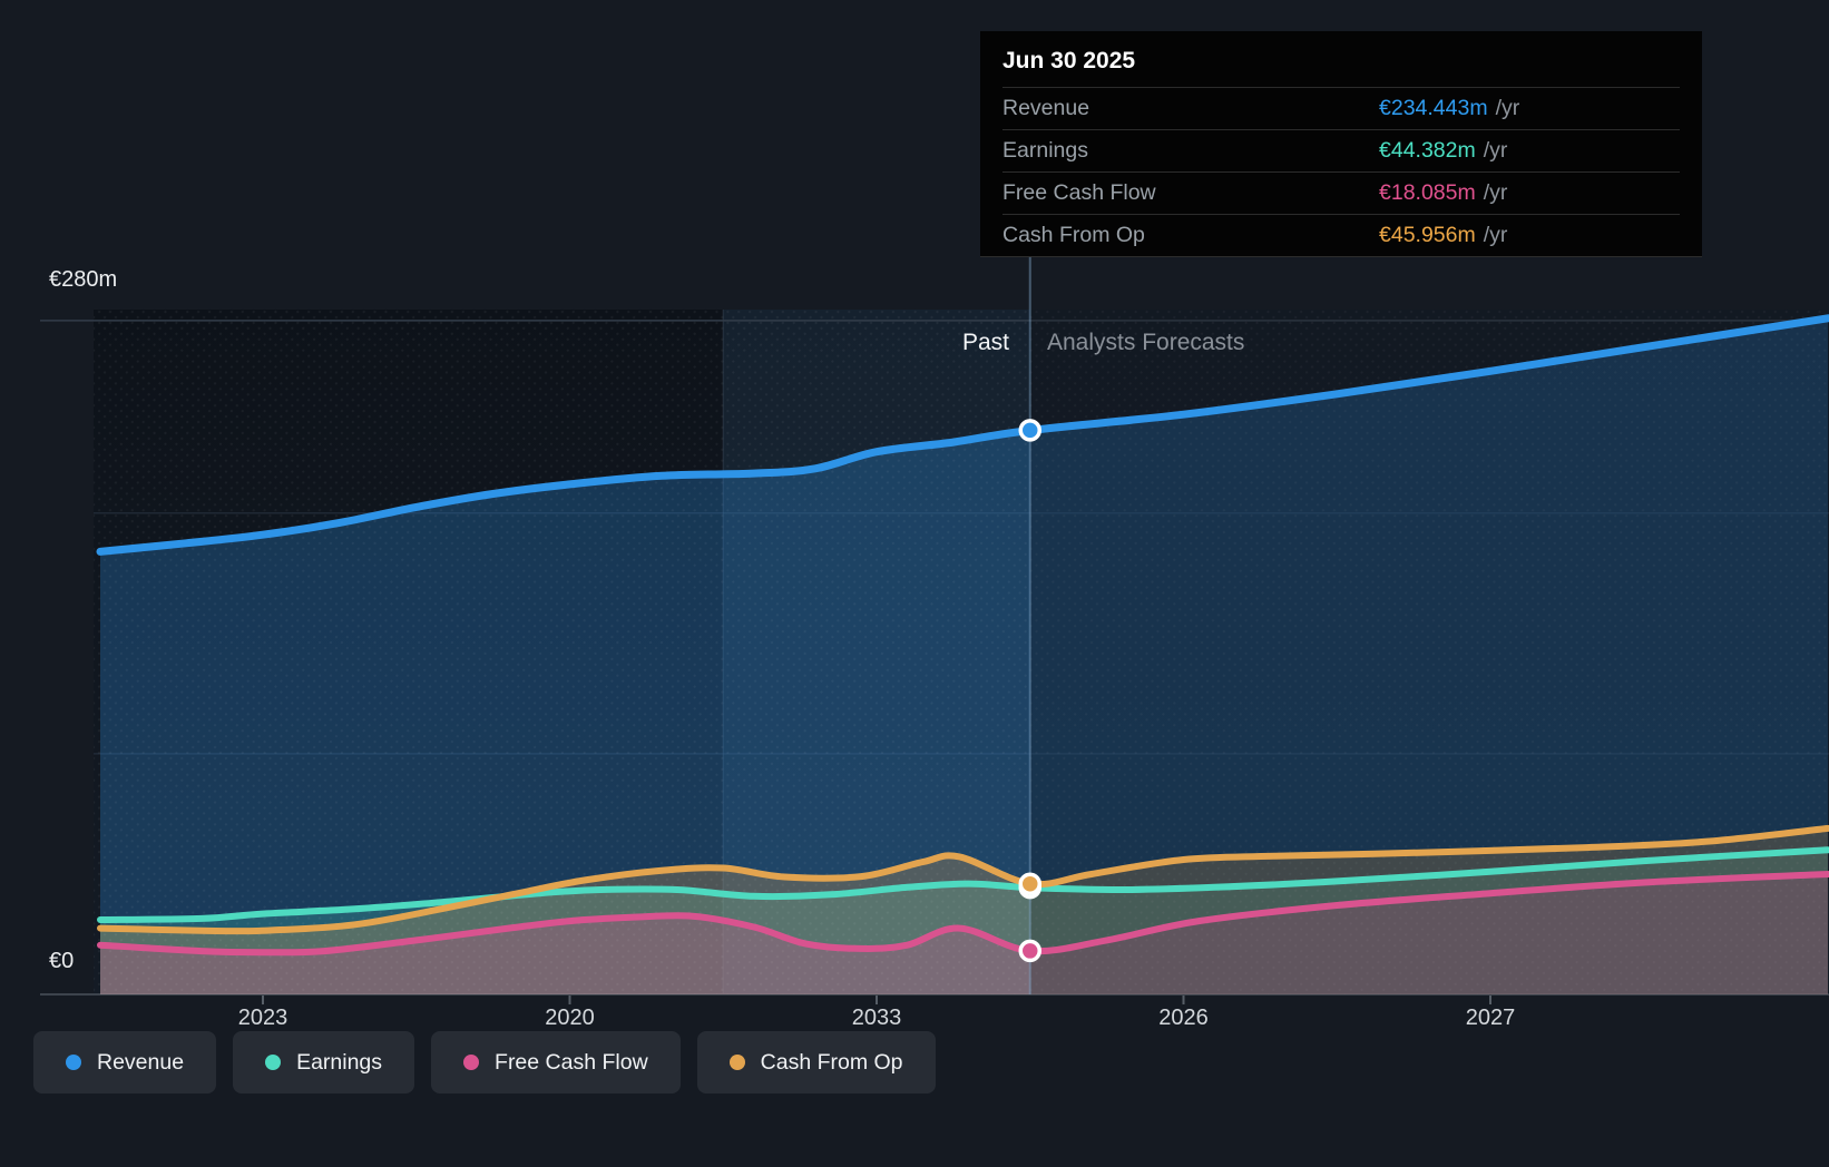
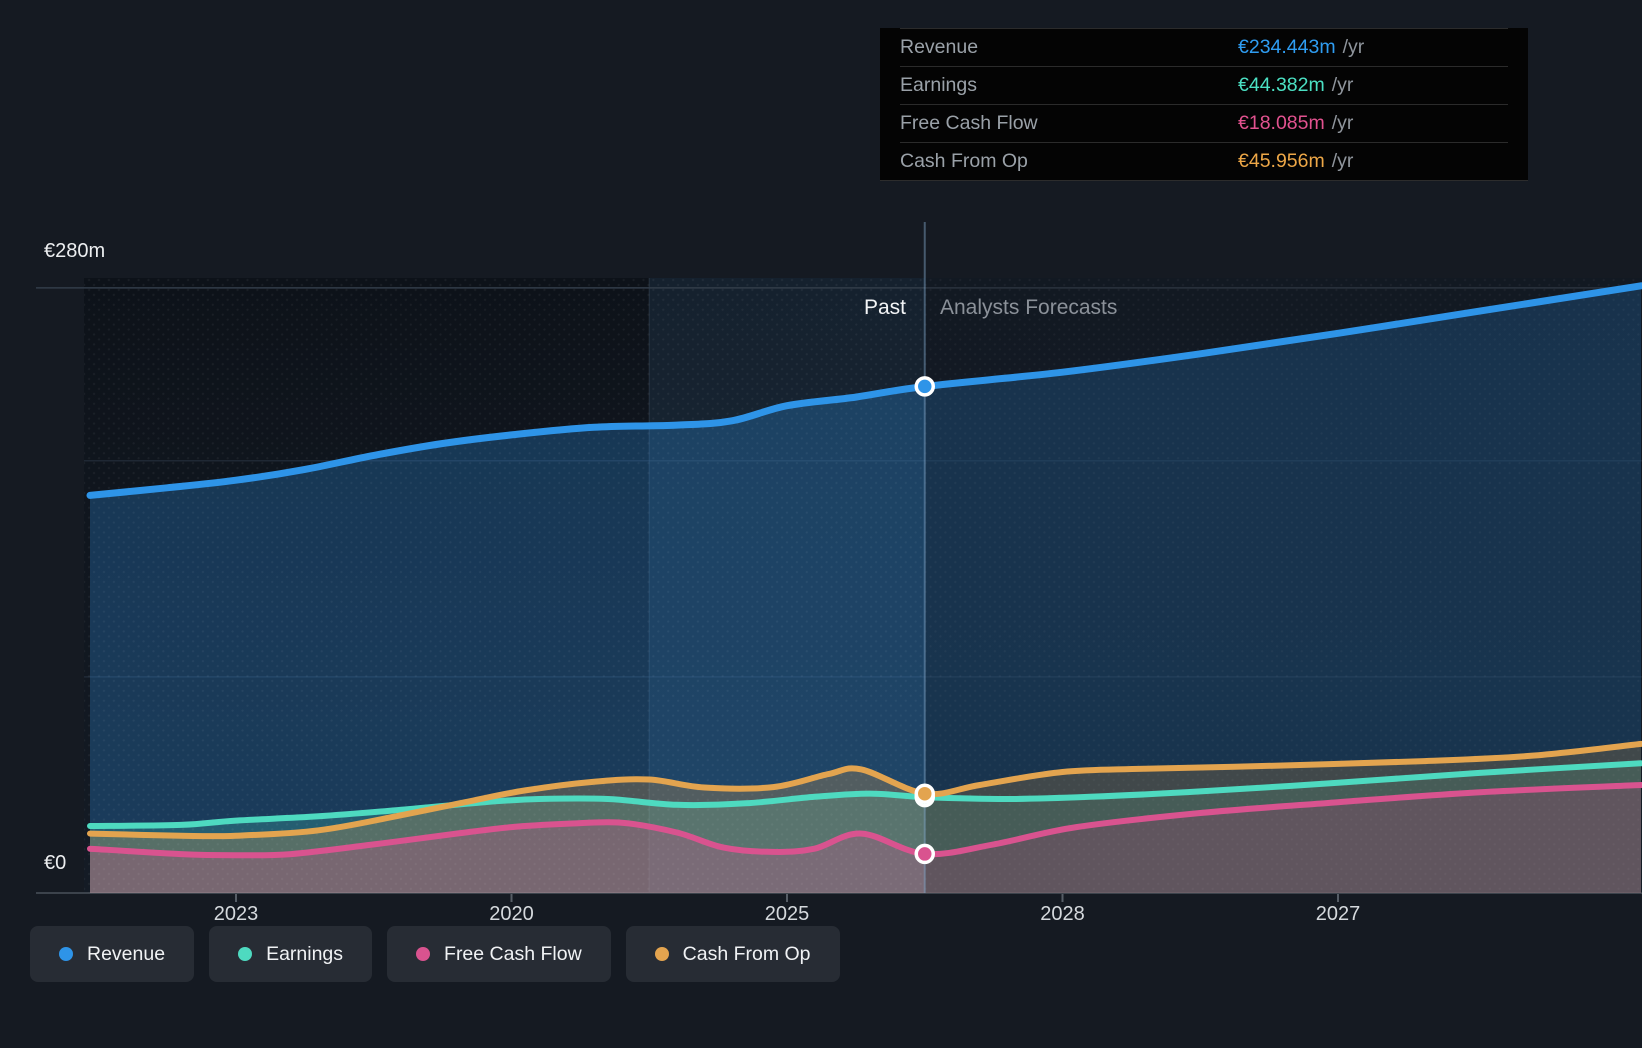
  €280m
  €0
  Past
  Analysts Forecasts
  2023
  2020
- 2033
+ 2025
- 2026
+ 2028
  2027
- Jun 30 2025
  Revenue
  €234.443m
  /yr
  Earnings
  €44.382m
  /yr
  Free Cash Flow
  €18.085m
  /yr
  Cash From Op
  €45.956m
  /yr
  Revenue
  Earnings
  Free Cash Flow
  Cash From Op
